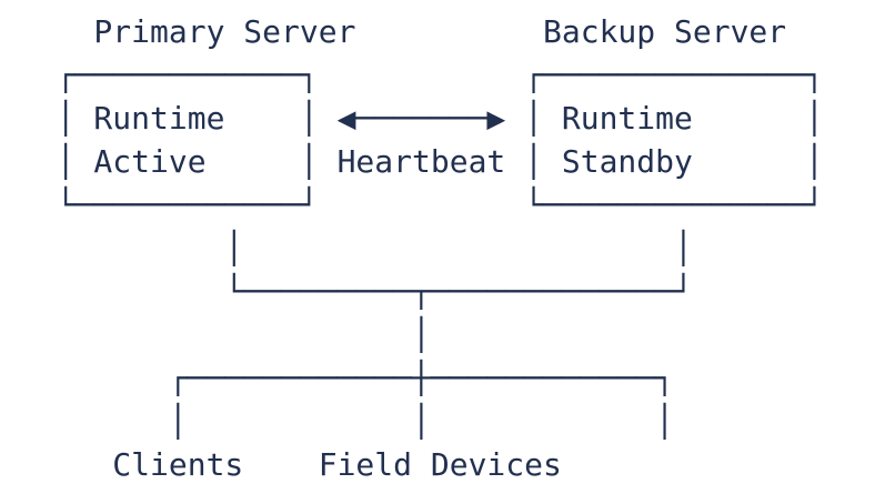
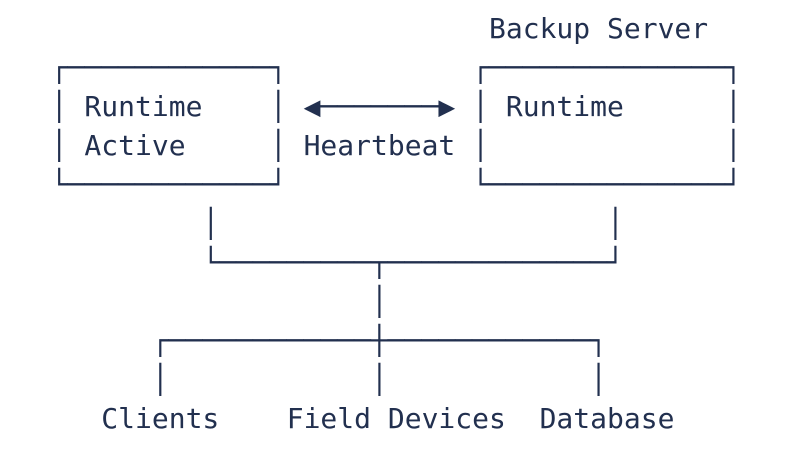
  ┌────────────┐ ┌──────────────┐
  │ │ ◀───────▶ │ │
  │ │ │ │
  └────────────┘ └──────────────┘
  │ │
  └─────────┬─────────────┘
  │
  ┌────────────┼────────────┐
  │ │ │
- Primary Server
  Backup Server
  Runtime
  Active
  Heartbeat
  Runtime
- Standby
  Clients
  Field Devices
+ Database
